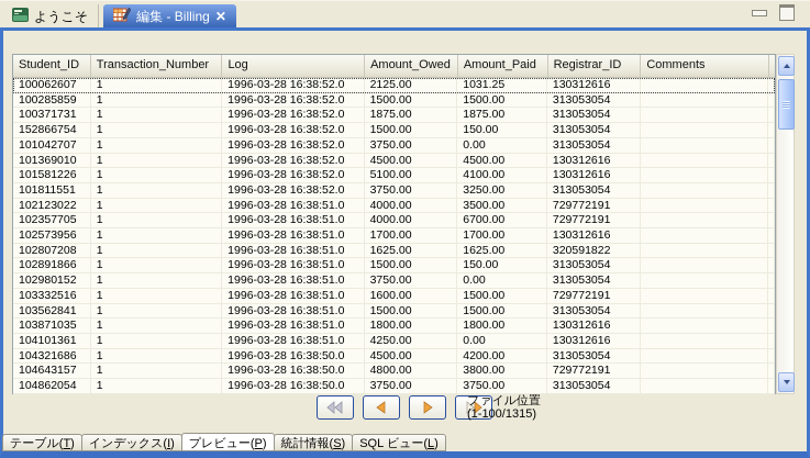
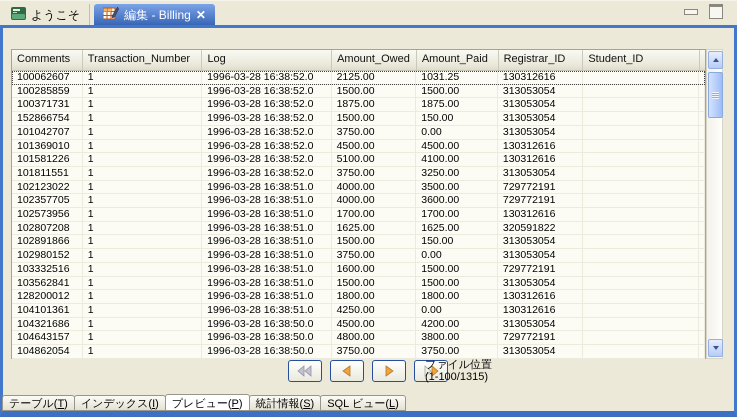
  ようこそ
  編集 - Billing
  ✕
- Student_ID
+ Comments
  Transaction_Number
  Log
  Amount_Owed
  Amount_Paid
  Registrar_ID
- Comments
+ Student_ID
  100062607
  1
  1996-03-28 16:38:52.0
  2125.00
  1031.25
  130312616
  100285859
  1
  1996-03-28 16:38:52.0
  1500.00
  1500.00
  313053054
  100371731
  1
  1996-03-28 16:38:52.0
  1875.00
  1875.00
  313053054
  152866754
  1
  1996-03-28 16:38:52.0
  1500.00
  150.00
  313053054
  101042707
  1
  1996-03-28 16:38:52.0
  3750.00
  0.00
  313053054
  101369010
  1
  1996-03-28 16:38:52.0
  4500.00
  4500.00
  130312616
  101581226
  1
  1996-03-28 16:38:52.0
  5100.00
  4100.00
  130312616
  101811551
  1
  1996-03-28 16:38:52.0
  3750.00
  3250.00
  313053054
  102123022
  1
  1996-03-28 16:38:51.0
  4000.00
  3500.00
  729772191
  102357705
  1
  1996-03-28 16:38:51.0
  4000.00
- 6700.00
+ 3600.00
  729772191
  102573956
  1
  1996-03-28 16:38:51.0
  1700.00
  1700.00
  130312616
  102807208
  1
  1996-03-28 16:38:51.0
  1625.00
  1625.00
  320591822
  102891866
  1
  1996-03-28 16:38:51.0
  1500.00
  150.00
  313053054
  102980152
  1
  1996-03-28 16:38:51.0
  3750.00
  0.00
  313053054
  103332516
  1
  1996-03-28 16:38:51.0
  1600.00
  1500.00
  729772191
  103562841
  1
  1996-03-28 16:38:51.0
  1500.00
  1500.00
  313053054
- 103871035
+ 128200012
  1
  1996-03-28 16:38:51.0
  1800.00
  1800.00
  130312616
  104101361
  1
  1996-03-28 16:38:51.0
  4250.00
  0.00
  130312616
  104321686
  1
  1996-03-28 16:38:50.0
  4500.00
  4200.00
  313053054
  104643157
  1
  1996-03-28 16:38:50.0
  4800.00
  3800.00
  729772191
  104862054
  1
  1996-03-28 16:38:50.0
  3750.00
  3750.00
  313053054
  ファイル位置
  (1-100/1315)
  テーブル(T)
  インデックス(I)
  プレビュー(P)
  統計情報(S)
  SQL ビュー(L)
